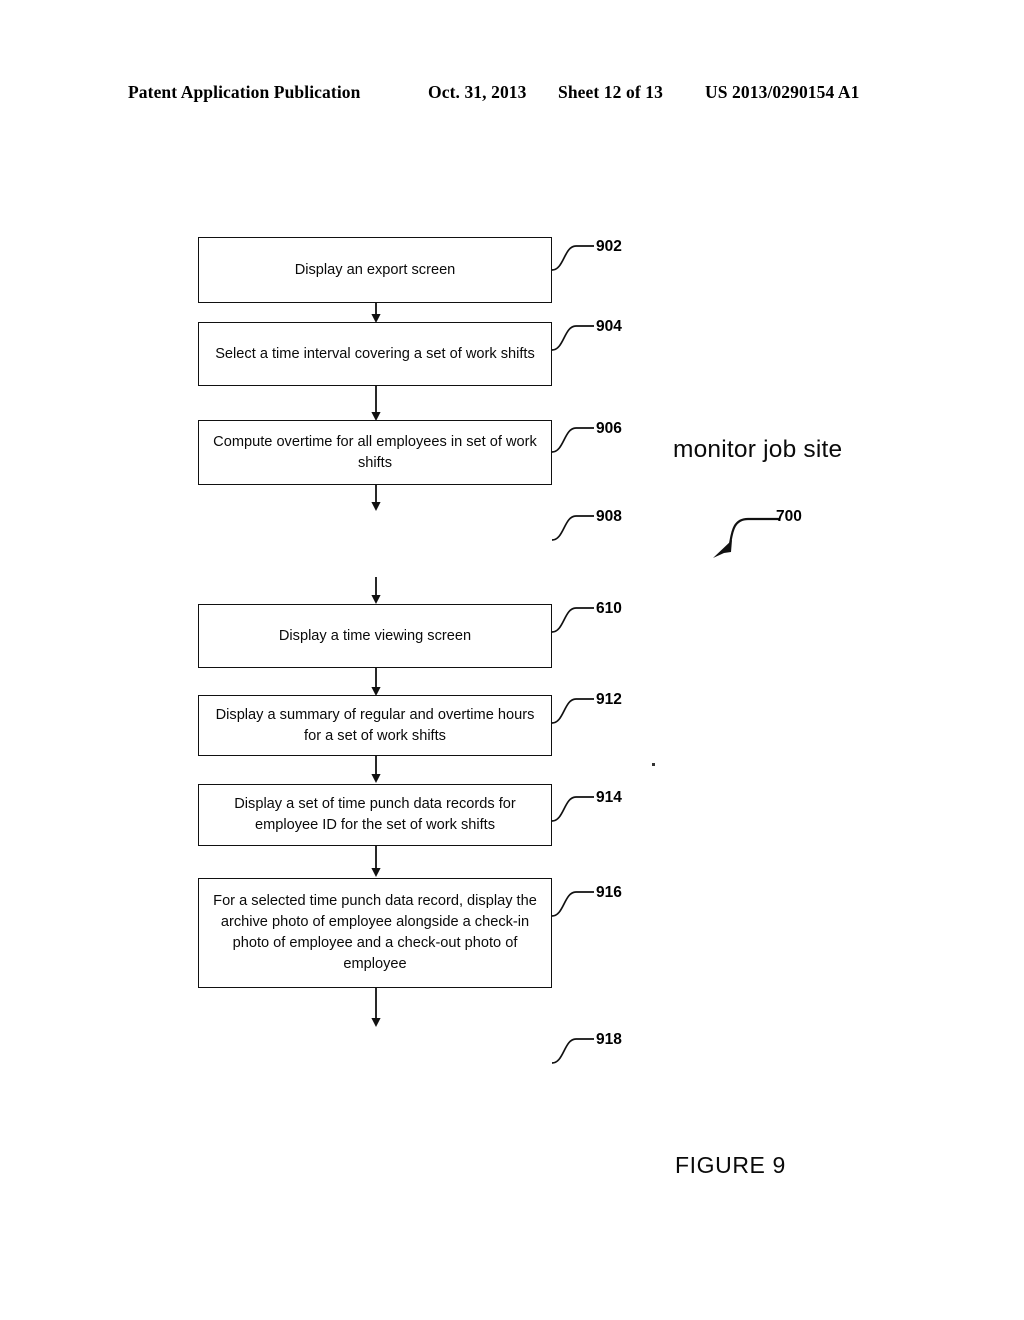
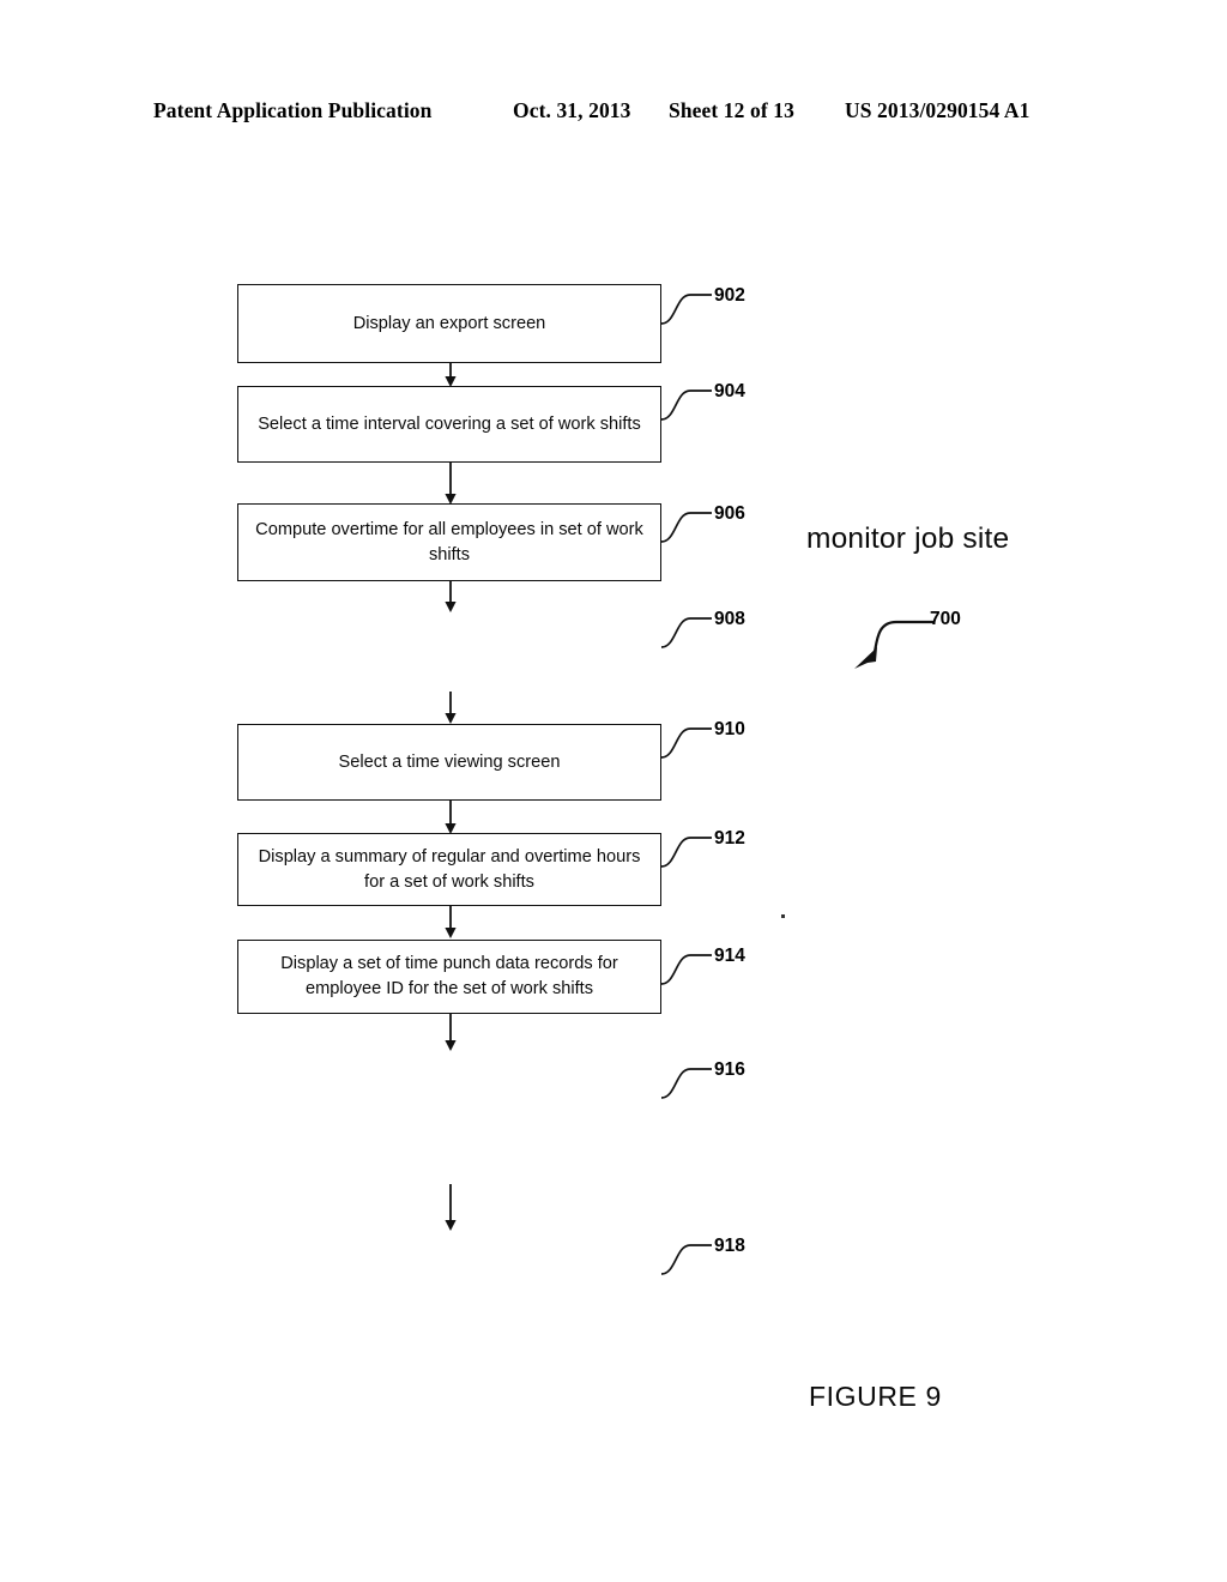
  Patent Application Publication
  Oct. 31, 2013
  Sheet 12 of 13
  US 2013/0290154 A1
  Display an export screen
  902
  Select a time interval covering a set of work shifts
  904
  Compute overtime for all employees in set of work shifts
  906
  908
- Display a time viewing screen
+ Select a time viewing screen
- 610
+ 910
  Display a summary of regular and overtime hours for a set of work shifts
  912
  Display a set of time punch data records for employee ID for the set of work shifts
  914
- For a selected time punch data record, display the archive photo of employee alongside a check-in photo of employee and a check-out photo of employee
  916
  918
  monitor job site
  700
  FIGURE 9
